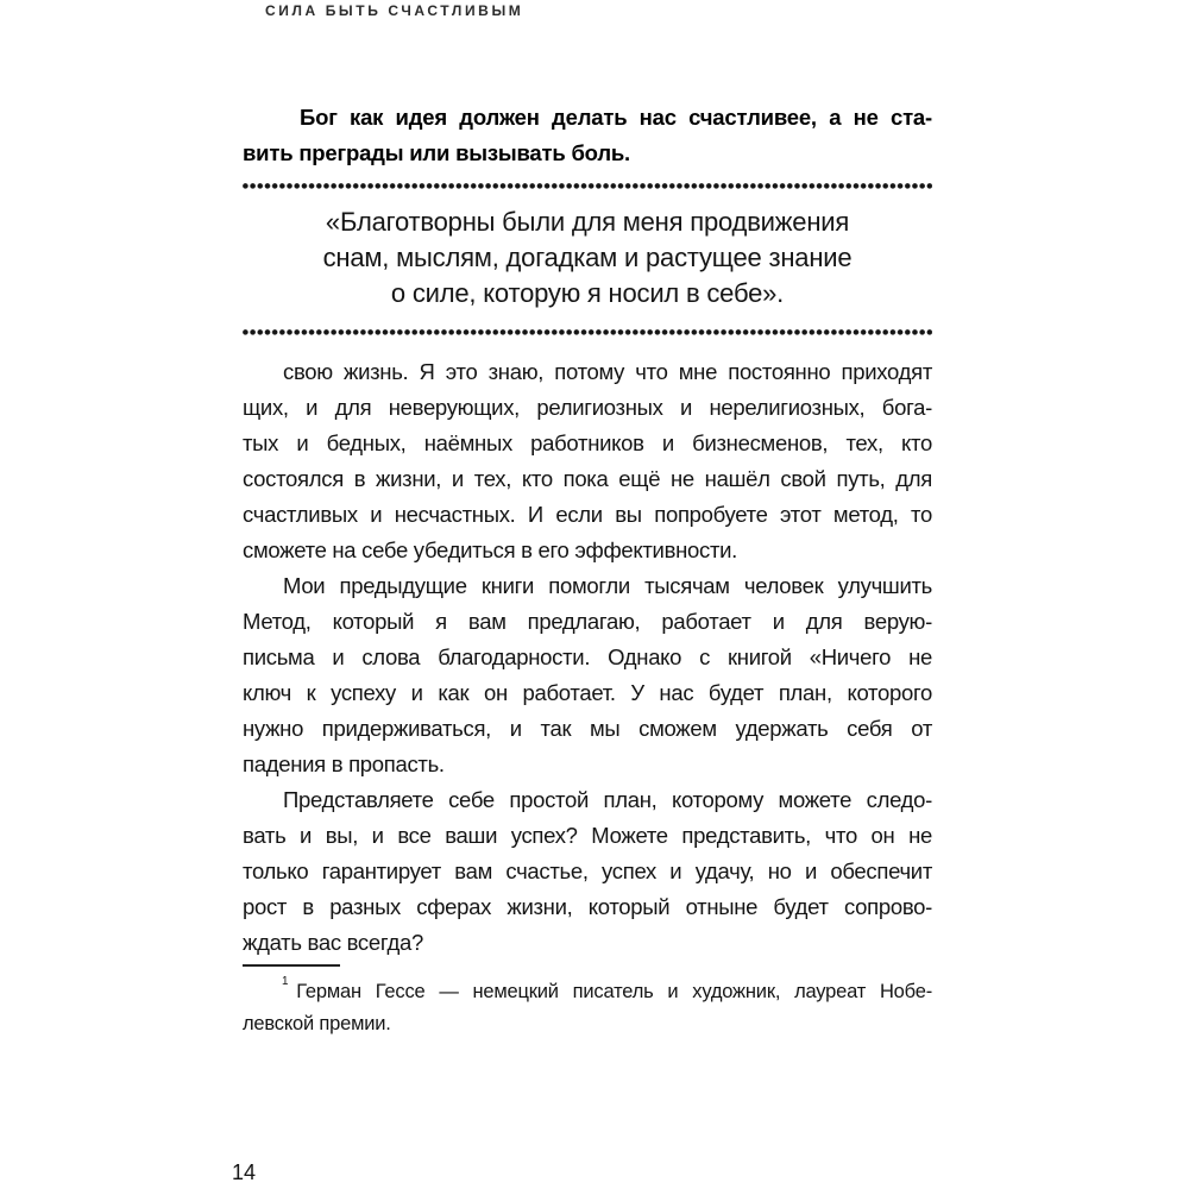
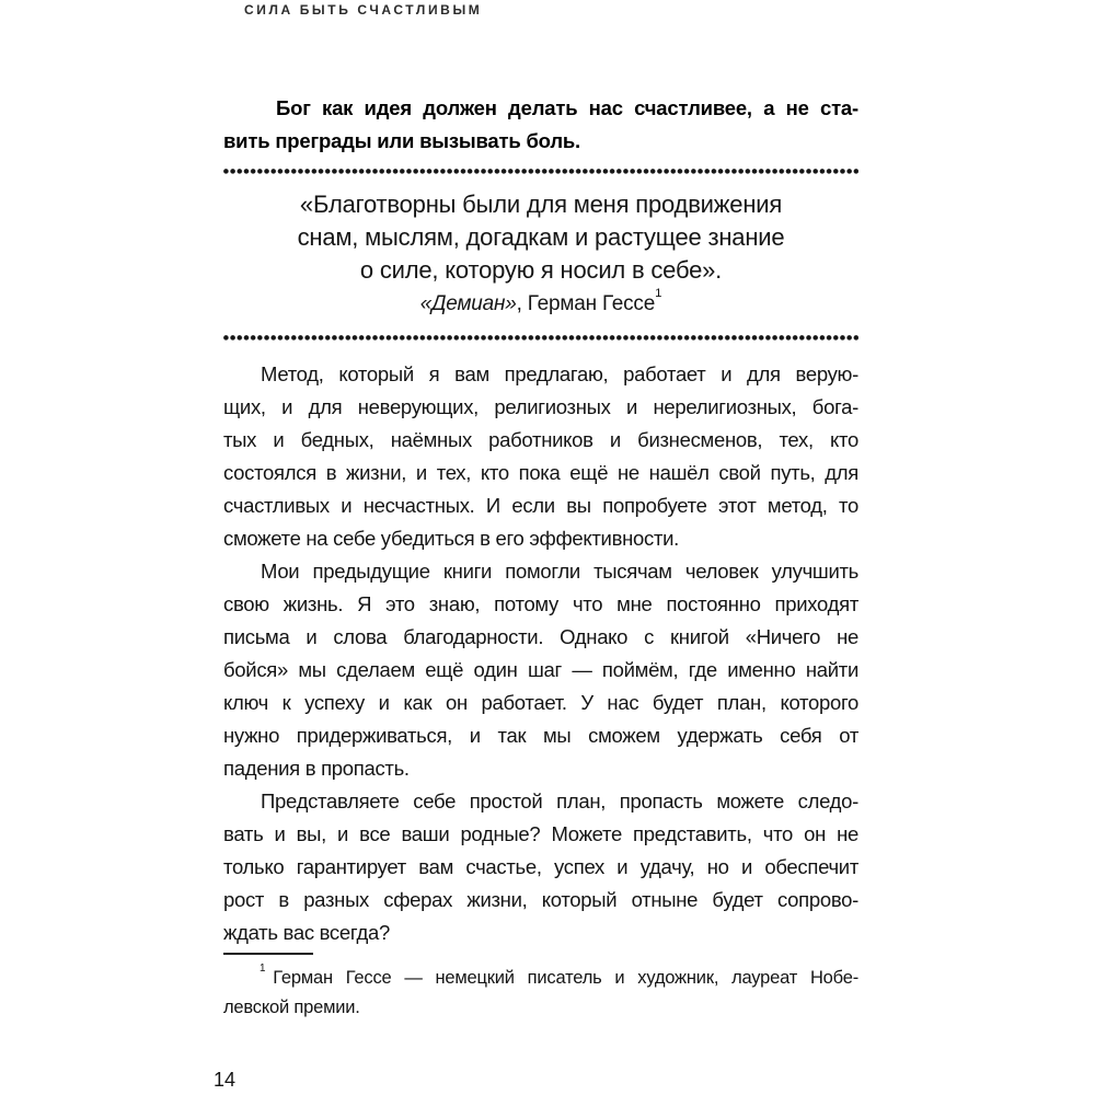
  СИЛА БЫТЬ СЧАСТЛИВЫМ
  Бог как идея должен делать нас счастливее, а не ста-
  вить преграды или вызывать боль.
  «Благотворны были для меня продвижения
  снам, мыслям, догадкам и растущее знание
  о силе, которую я носил в себе».
+ «Демиан», Герман Гессе1
- свою жизнь. Я это знаю, потому что мне постоянно приходят
+ Метод, который я вам предлагаю, работает и для верую-
  щих, и для неверующих, религиозных и нерелигиозных, бога-
  тых и бедных, наёмных работников и бизнесменов, тех, кто
  состоялся в жизни, и тех, кто пока ещё не нашёл свой путь, для
  счастливых и несчастных. И если вы попробуете этот метод, то
  сможете на себе убедиться в его эффективности.
  Мои предыдущие книги помогли тысячам человек улучшить
- Метод, который я вам предлагаю, работает и для верую-
+ свою жизнь. Я это знаю, потому что мне постоянно приходят
  письма и слова благодарности. Однако с книгой «Ничего не
+ бойся» мы сделаем ещё один шаг — поймём, где именно найти
  ключ к успеху и как он работает. У нас будет план, которого
  нужно придерживаться, и так мы сможем удержать себя от
  падения в пропасть.
- Представляете себе простой план, которому можете следо-
+ Представляете себе простой план, пропасть можете следо-
- вать и вы, и все ваши успех? Можете представить, что он не
+ вать и вы, и все ваши родные? Можете представить, что он не
  только гарантирует вам счастье, успех и удачу, но и обеспечит
  рост в разных сферах жизни, который отныне будет сопрово-
  ждать вас всегда?
  1Герман Гессе — немецкий писатель и художник, лауреат Нобе-
  левской премии.
  14
